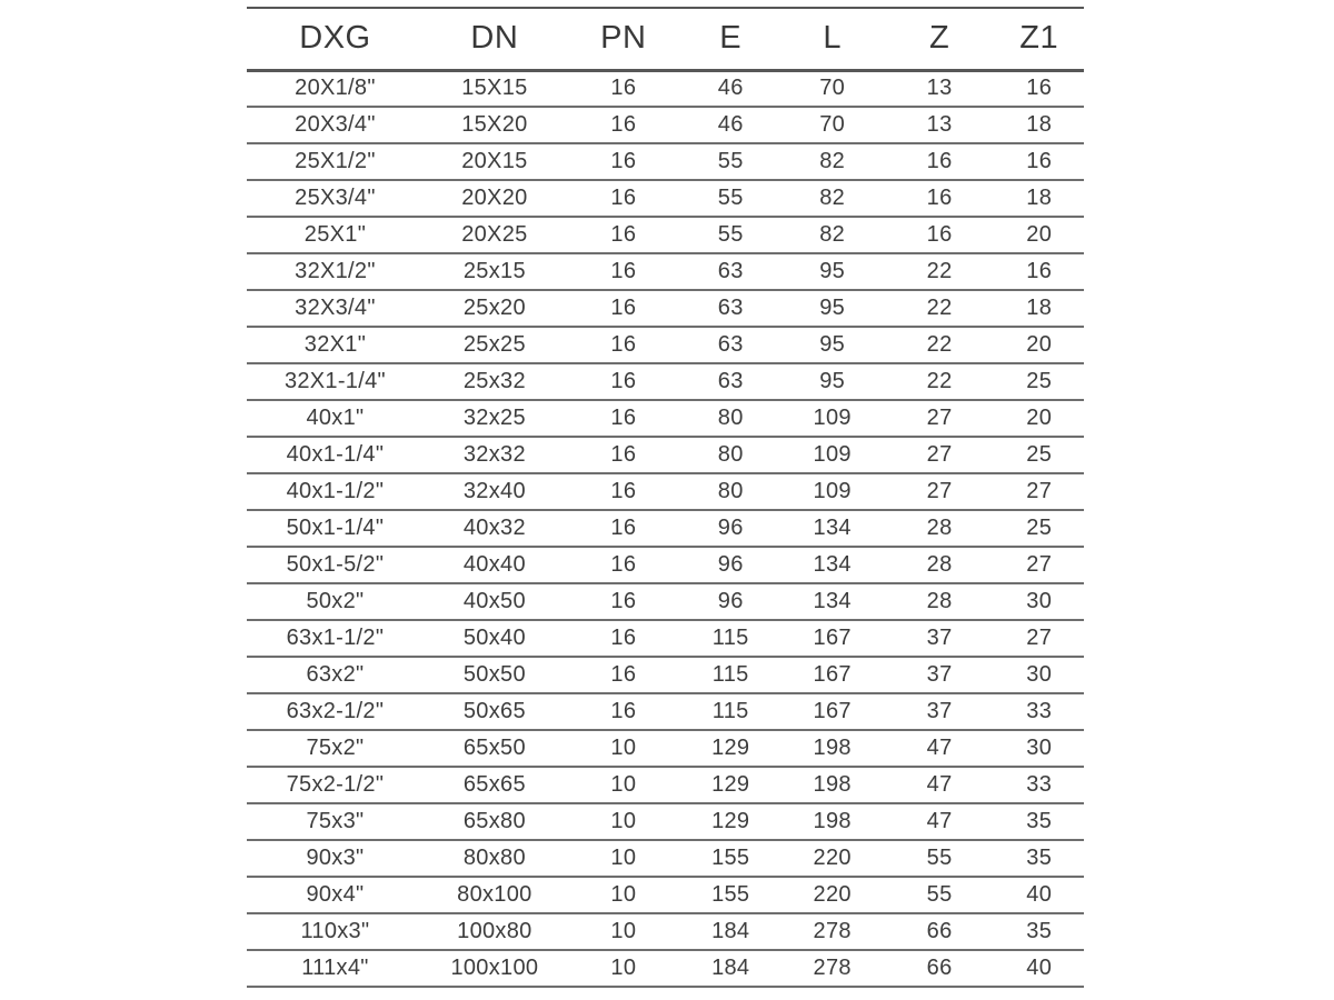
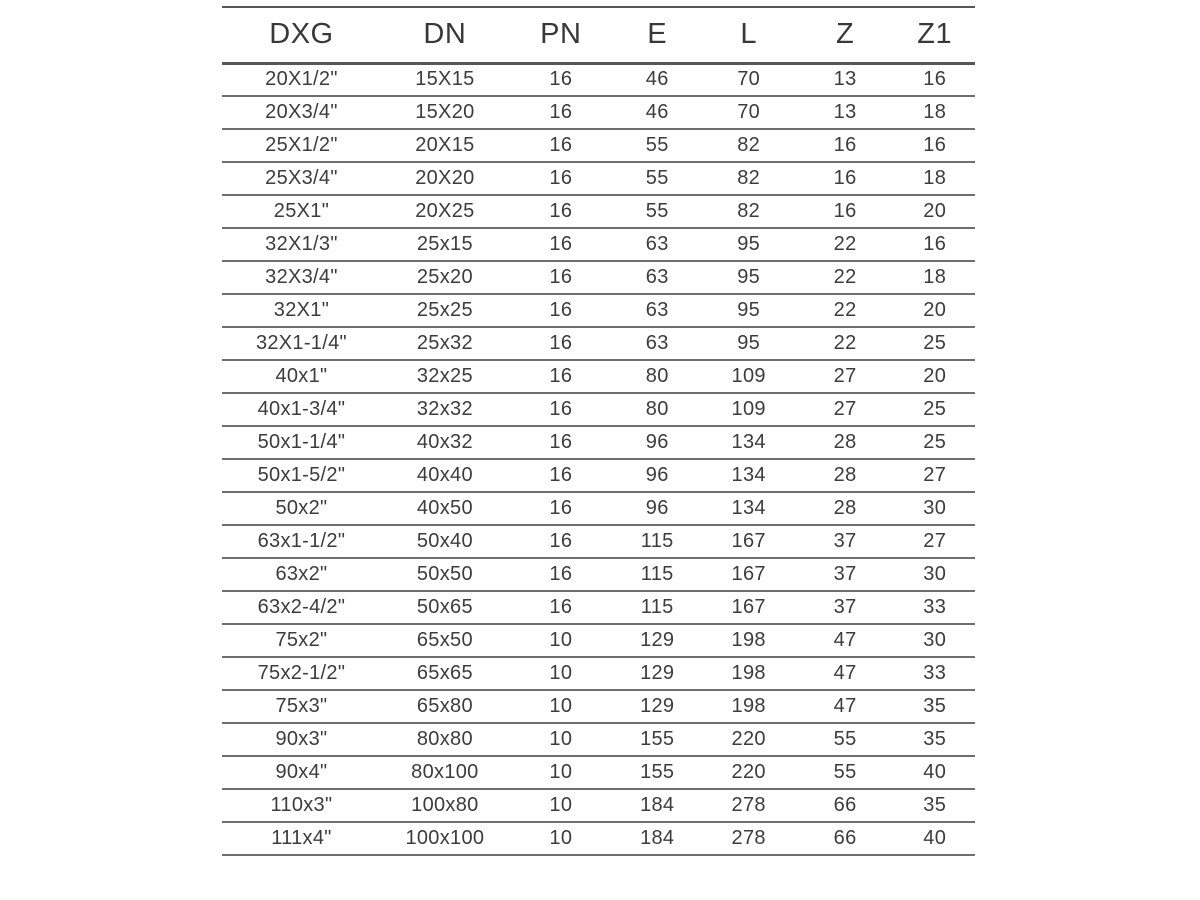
  DXG	DN	PN	E	L	Z	Z1
- 20X1/8"	15X15	16	46	70	13	16
+ 20X1/2"	15X15	16	46	70	13	16
  20X3/4"	15X20	16	46	70	13	18
  25X1/2"	20X15	16	55	82	16	16
  25X3/4"	20X20	16	55	82	16	18
  25X1"	20X25	16	55	82	16	20
- 32X1/2"	25x15	16	63	95	22	16
+ 32X1/3"	25x15	16	63	95	22	16
  32X3/4"	25x20	16	63	95	22	18
  32X1"	25x25	16	63	95	22	20
  32X1-1/4"	25x32	16	63	95	22	25
  40x1"	32x25	16	80	109	27	20
- 40x1-1/4"	32x32	16	80	109	27	25
+ 40x1-3/4"	32x32	16	80	109	27	25
- 40x1-1/2"	32x40	16	80	109	27	27
  50x1-1/4"	40x32	16	96	134	28	25
  50x1-5/2"	40x40	16	96	134	28	27
  50x2"	40x50	16	96	134	28	30
  63x1-1/2"	50x40	16	115	167	37	27
  63x2"	50x50	16	115	167	37	30
- 63x2-1/2"	50x65	16	115	167	37	33
+ 63x2-4/2"	50x65	16	115	167	37	33
  75x2"	65x50	10	129	198	47	30
  75x2-1/2"	65x65	10	129	198	47	33
  75x3"	65x80	10	129	198	47	35
  90x3"	80x80	10	155	220	55	35
  90x4"	80x100	10	155	220	55	40
  110x3"	100x80	10	184	278	66	35
  111x4"	100x100	10	184	278	66	40
